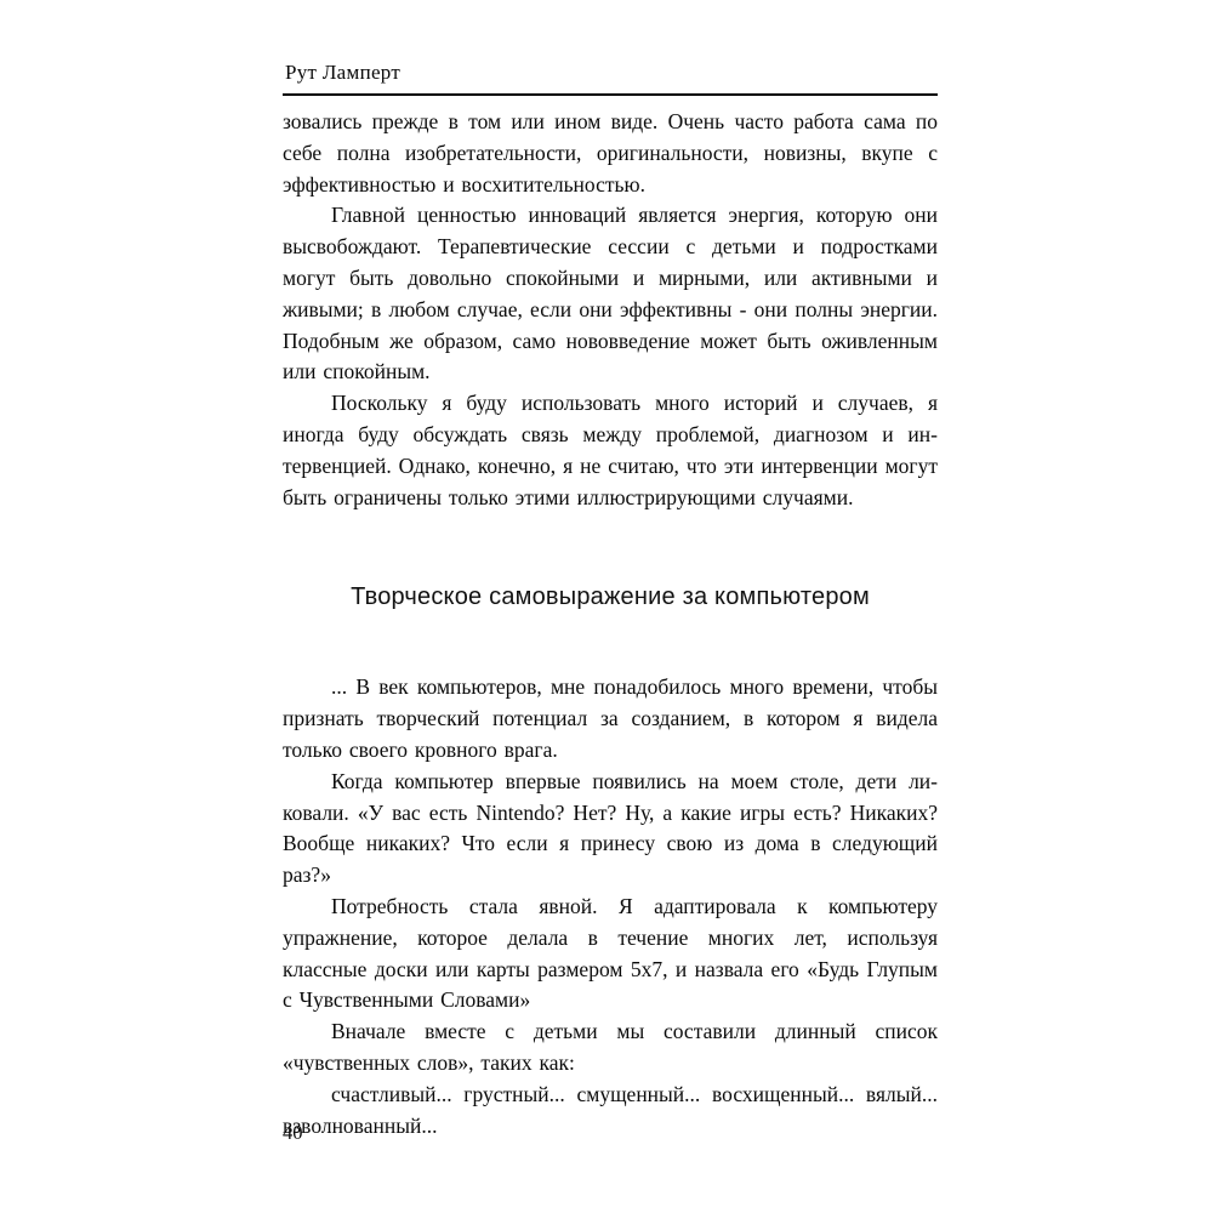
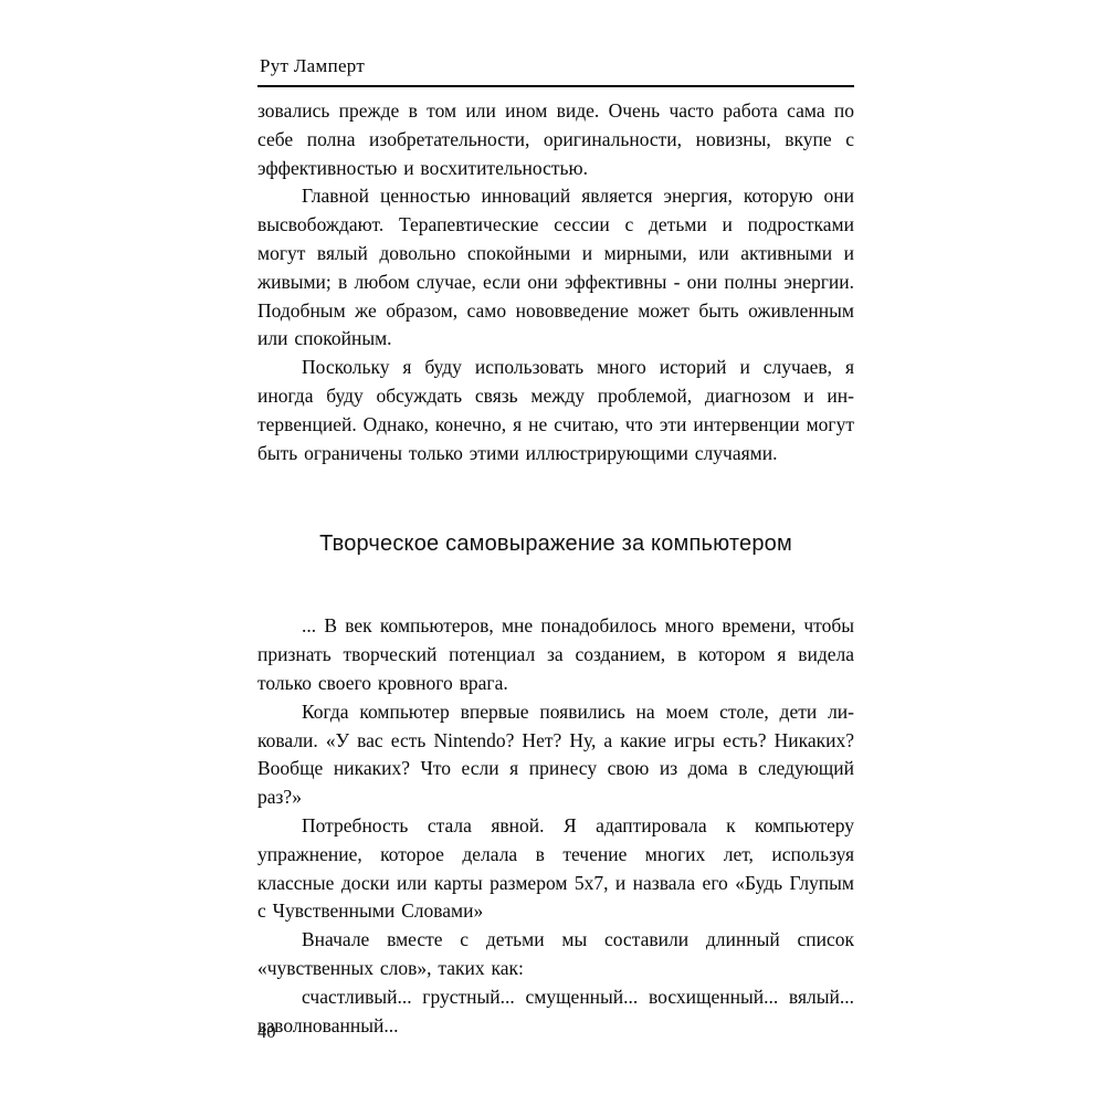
  Рут Ламперт
  зовались прежде в том или ином виде. Очень часто работа сама по себе полна изобретательности, оригинальности, новизны, вкупе с эффективностью и восхитительностью.
- Главной ценностью инноваций является энергия, которую они высвобождают. Терапевтические сессии с детьми и подростками могут быть довольно спокойными и мирными, или активными и живыми; в любом случае, если они эффективны - они полны энергии. Подобным же образом, само нововведение может быть оживленным или спокойным.
+ Главной ценностью инноваций является энергия, которую они высвобождают. Терапевтические сессии с детьми и подростками могут вялый довольно спокойными и мирными, или активными и живыми; в любом случае, если они эффективны - они полны энергии. Подобным же образом, само нововведение может быть оживленным или спокойным.
  Поскольку я буду использовать много историй и случаев, я иногда буду обсуждать связь между проблемой, диагнозом и ин-тервенцией. Однако, конечно, я не считаю, что эти интервенции могут быть ограничены только этими иллюстрирующими случаями.
  Творческое самовыражение за компьютером
  ... В век компьютеров, мне понадобилось много времени, чтобы признать творческий потенциал за созданием, в котором я видела только своего кровного врага.
  Когда компьютер впервые появились на моем столе, дети ли-ковали. «У вас есть Nintendo? Нет? Ну, а какие игры есть? Никаких? Вообще никаких? Что если я принесу свою из дома в следующий раз?»
  Потребность стала явной. Я адаптировала к компьютеру упражнение, которое делала в течение многих лет, используя классные доски или карты размером 5х7, и назвала его «Будь Глупым с Чувственными Словами»
  Вначале вместе с детьми мы составили длинный список «чувственных слов», таких как:
  счастливый... грустный... смущенный... восхищенный... вялый... взволнованный...
  40
